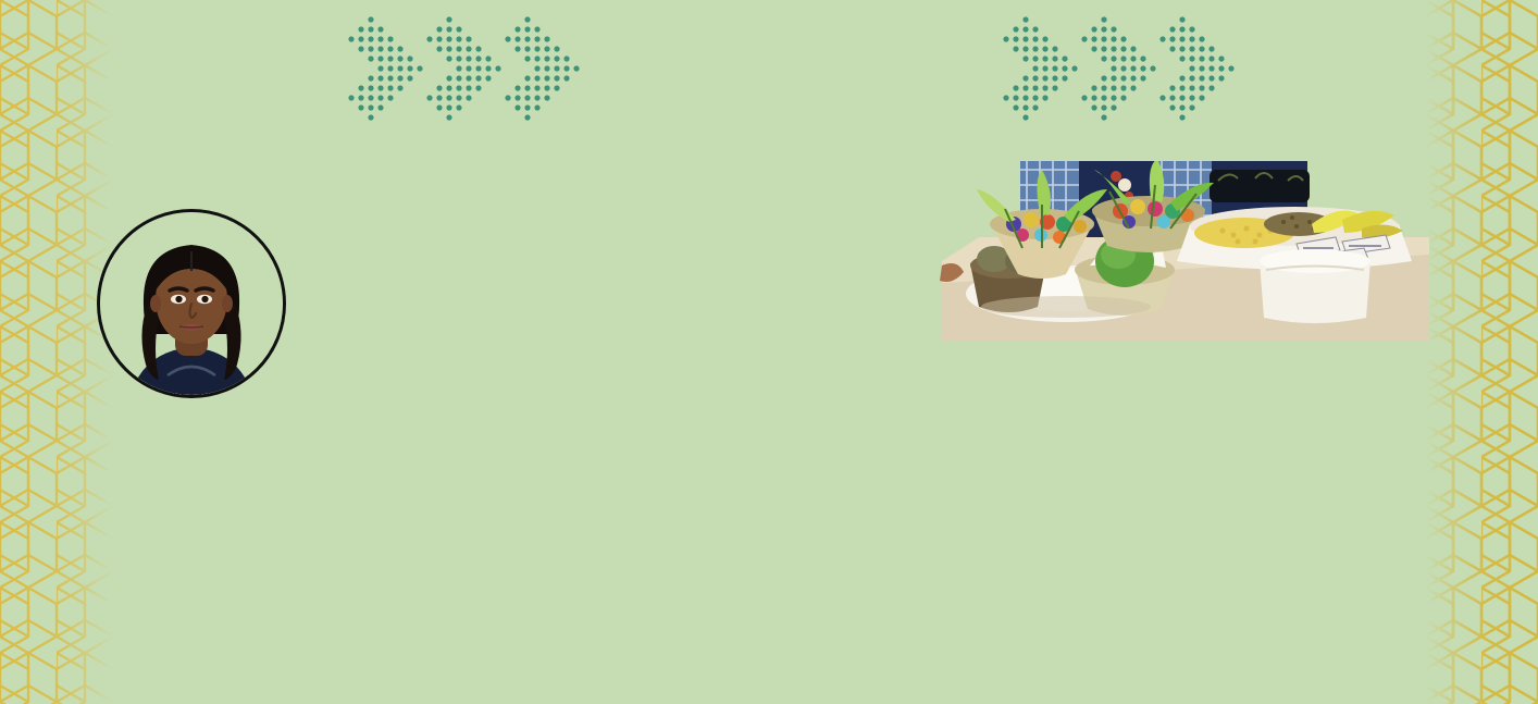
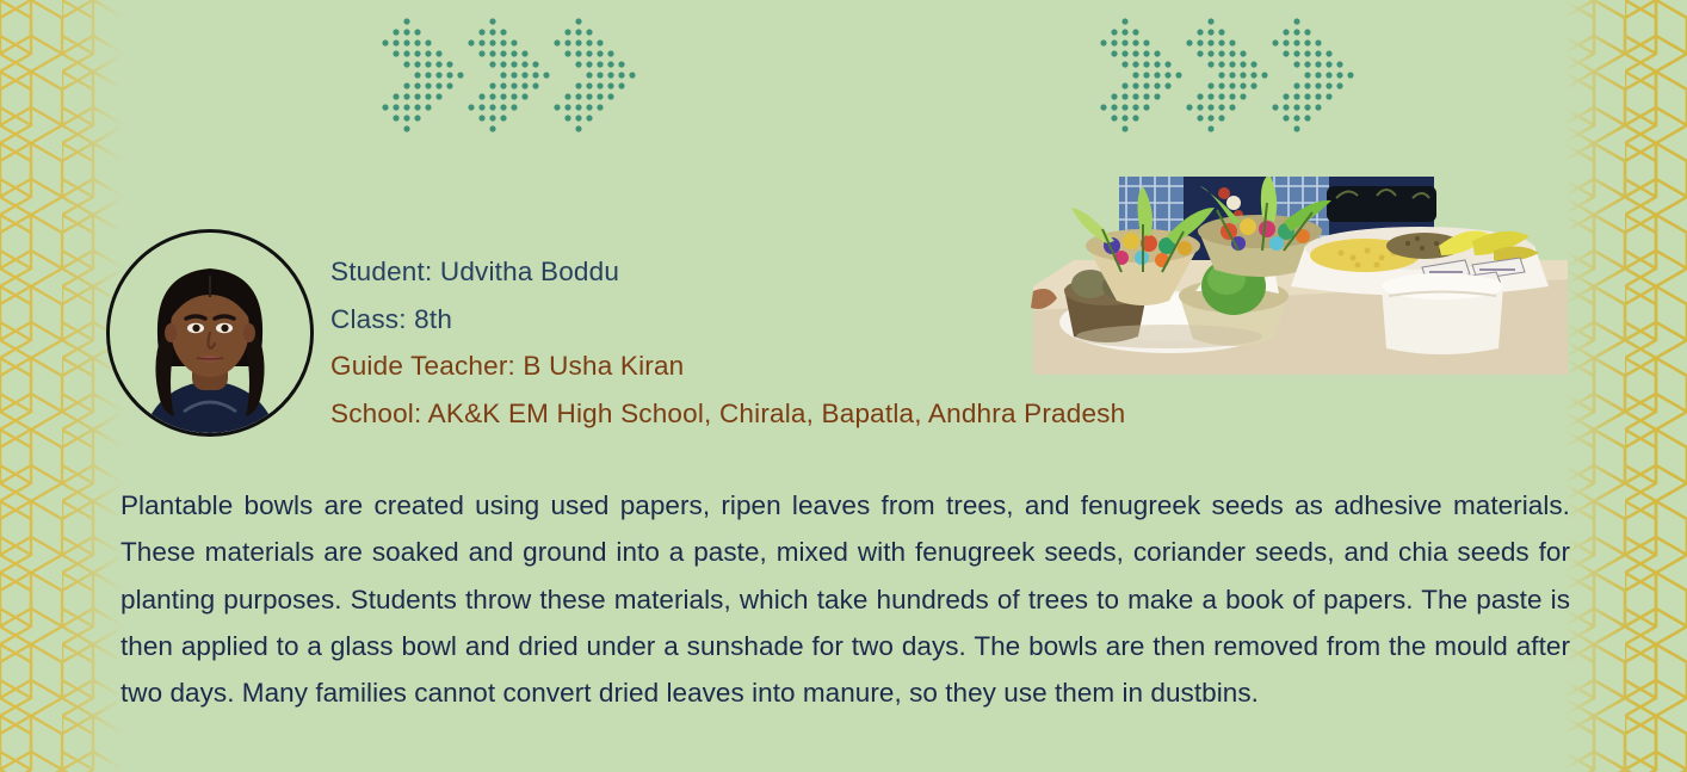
+ Student: Udvitha Boddu
+ Class: 8th
+ Guide Teacher: B Usha Kiran
+ School: AK&K EM High School, Chirala, Bapatla, Andhra Pradesh
+ Plantable bowls are created using used papers, ripen leaves from trees, and fenugreek seeds as adhesive materials. These materials are soaked and ground into a paste, mixed with fenugreek seeds, coriander seeds, and chia seeds for planting purposes. Students throw these materials, which take hundreds of trees to make a book of papers. The paste is then applied to a glass bowl and dried under a sunshade for two days. The bowls are then removed from the mould after two days. Many families cannot convert dried leaves into manure, so they use them in dustbins.
